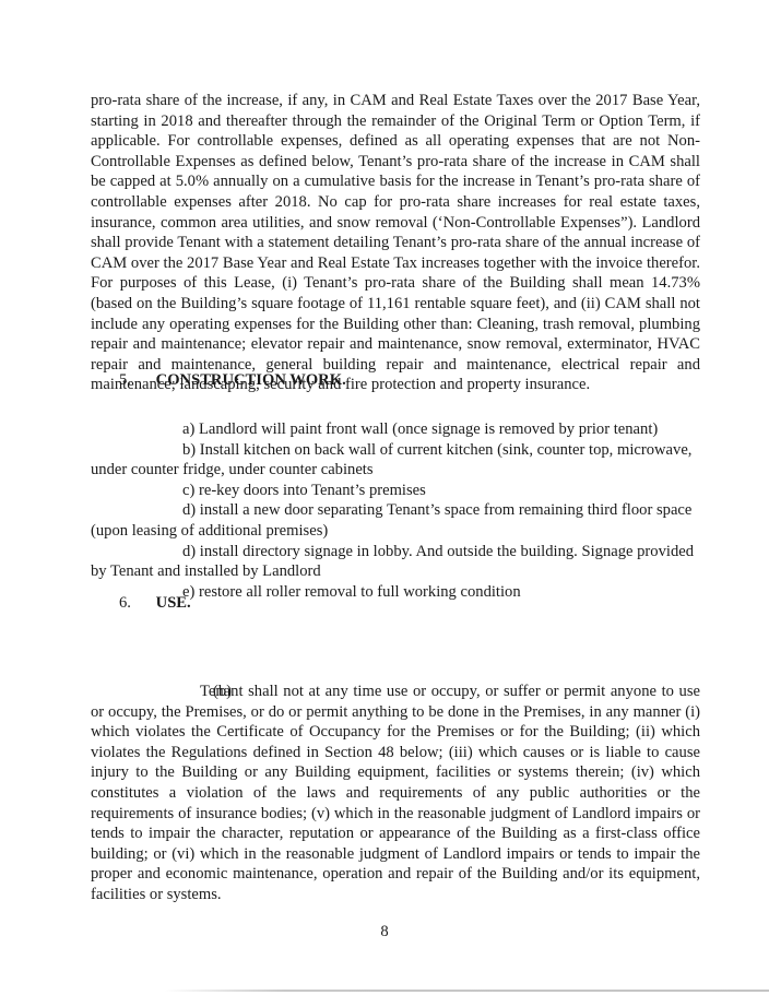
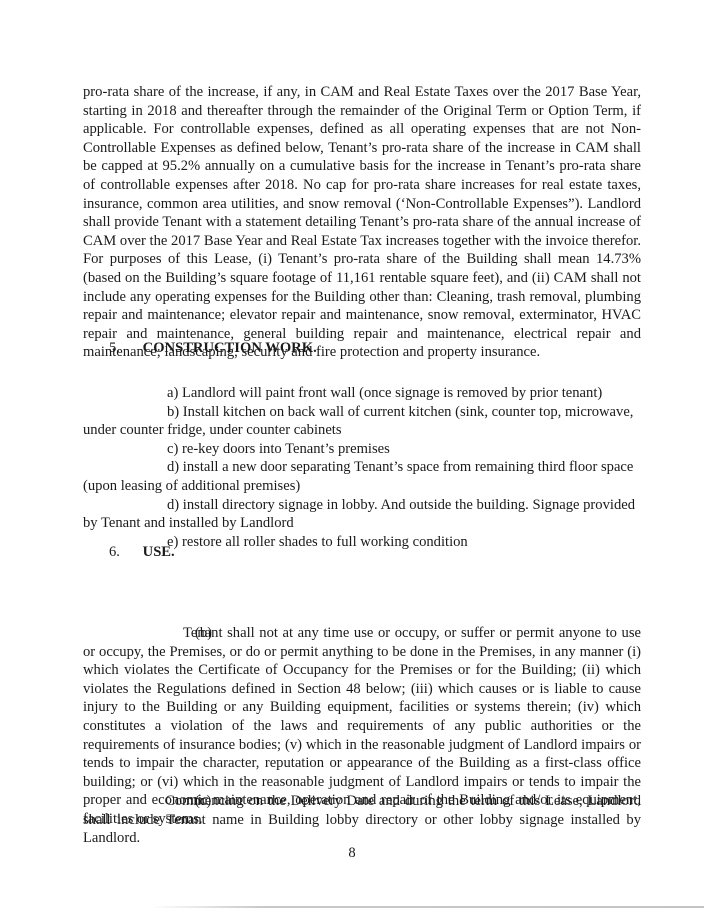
- pro-rata share of the increase, if any, in CAM and Real Estate Taxes over the 2017 Base Year, starting in 2018 and thereafter through the remainder of the Original Term or Option Term, if applicable. For controllable expenses, defined as all operating expenses that are not Non-Controllable Expenses as defined below, Tenant’s pro-rata share of the increase in CAM shall be capped at 5.0% annually on a cumulative basis for the increase in Tenant’s pro-rata share of controllable expenses after 2018. No cap for pro-rata share increases for real estate taxes, insurance, common area utilities, and snow removal (‘Non-Controllable Expenses”). Landlord shall provide Tenant with a statement detailing Tenant’s pro-rata share of the annual increase of CAM over the 2017 Base Year and Real Estate Tax increases together with the invoice therefor. For purposes of this Lease, (i) Tenant’s pro-rata share of the Building shall mean 14.73% (based on the Building’s square footage of 11,161 rentable square feet), and (ii) CAM shall not include any operating expenses for the Building other than: Cleaning, trash removal, plumbing repair and maintenance; elevator repair and maintenance, snow removal, exterminator, HVAC repair and maintenance, general building repair and maintenance, electrical repair and maintenance; landscaping, security and fire protection and property insurance.
+ pro-rata share of the increase, if any, in CAM and Real Estate Taxes over the 2017 Base Year, starting in 2018 and thereafter through the remainder of the Original Term or Option Term, if applicable. For controllable expenses, defined as all operating expenses that are not Non-Controllable Expenses as defined below, Tenant’s pro-rata share of the increase in CAM shall be capped at 95.2% annually on a cumulative basis for the increase in Tenant’s pro-rata share of controllable expenses after 2018. No cap for pro-rata share increases for real estate taxes, insurance, common area utilities, and snow removal (‘Non-Controllable Expenses”). Landlord shall provide Tenant with a statement detailing Tenant’s pro-rata share of the annual increase of CAM over the 2017 Base Year and Real Estate Tax increases together with the invoice therefor. For purposes of this Lease, (i) Tenant’s pro-rata share of the Building shall mean 14.73% (based on the Building’s square footage of 11,161 rentable square feet), and (ii) CAM shall not include any operating expenses for the Building other than: Cleaning, trash removal, plumbing repair and maintenance; elevator repair and maintenance, snow removal, exterminator, HVAC repair and maintenance, general building repair and maintenance, electrical repair and maintenance; landscaping, security and fire protection and property insurance.
  5. CONSTRUCTION WORK.
  a) Landlord will paint front wall (once signage is removed by prior tenant)
  b) Install kitchen on back wall of current kitchen (sink, counter top, microwave, under counter fridge, under counter cabinets
  c) re-key doors into Tenant’s premises
  d) install a new door separating Tenant’s space from remaining third floor space (upon leasing of additional premises)
  d) install directory signage in lobby. And outside the building. Signage provided by Tenant and installed by Landlord
- e) restore all roller removal to full working condition
+ e) restore all roller shades to full working condition
  6. USE.
  (b)Tenant shall not at any time use or occupy, or suffer or permit anyone to use or occupy, the Premises, or do or permit anything to be done in the Premises, in any manner (i) which violates the Certificate of Occupancy for the Premises or for the Building; (ii) which violates the Regulations defined in Section 48 below; (iii) which causes or is liable to cause injury to the Building or any Building equipment, facilities or systems therein; (iv) which constitutes a violation of the laws and requirements of any public authorities or the requirements of insurance bodies; (v) which in the reasonable judgment of Landlord impairs or tends to impair the character, reputation or appearance of the Building as a first-class office building; or (vi) which in the reasonable judgment of Landlord impairs or tends to impair the proper and economic maintenance, operation and repair of the Building and/or its equipment, facilities or systems.
+ (c)Commencing on the Delivery Date and during the term of this Lease, Landlord shall include Tenant name in Building lobby directory or other lobby signage installed by Landlord.
  8
